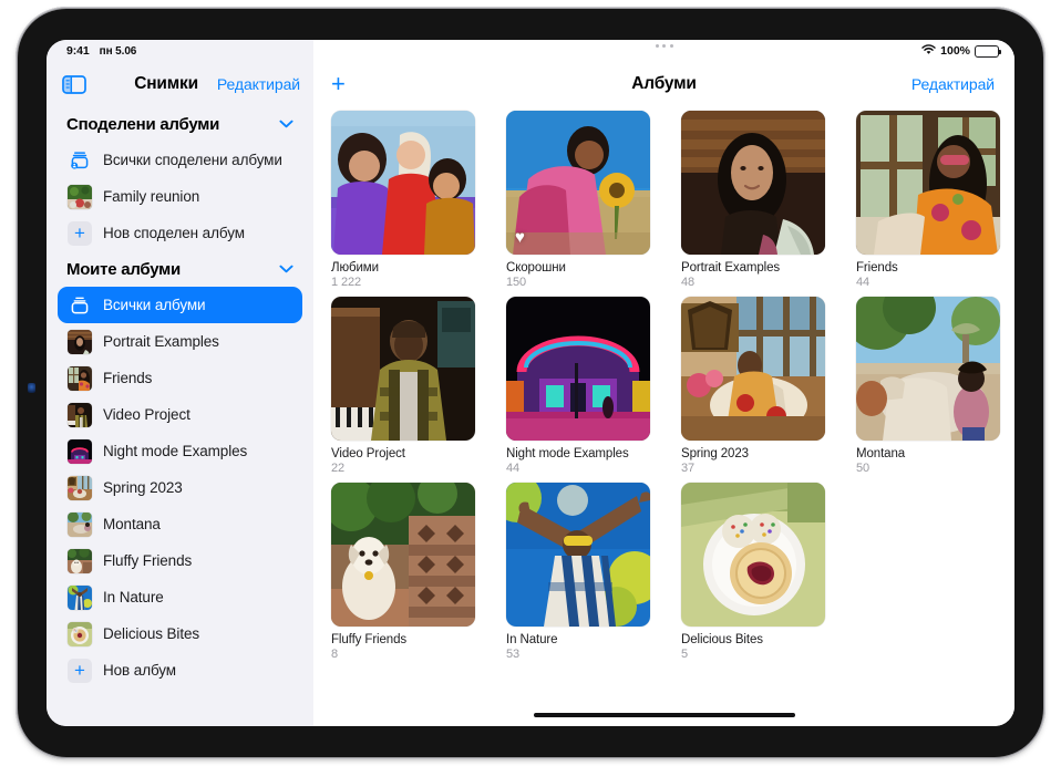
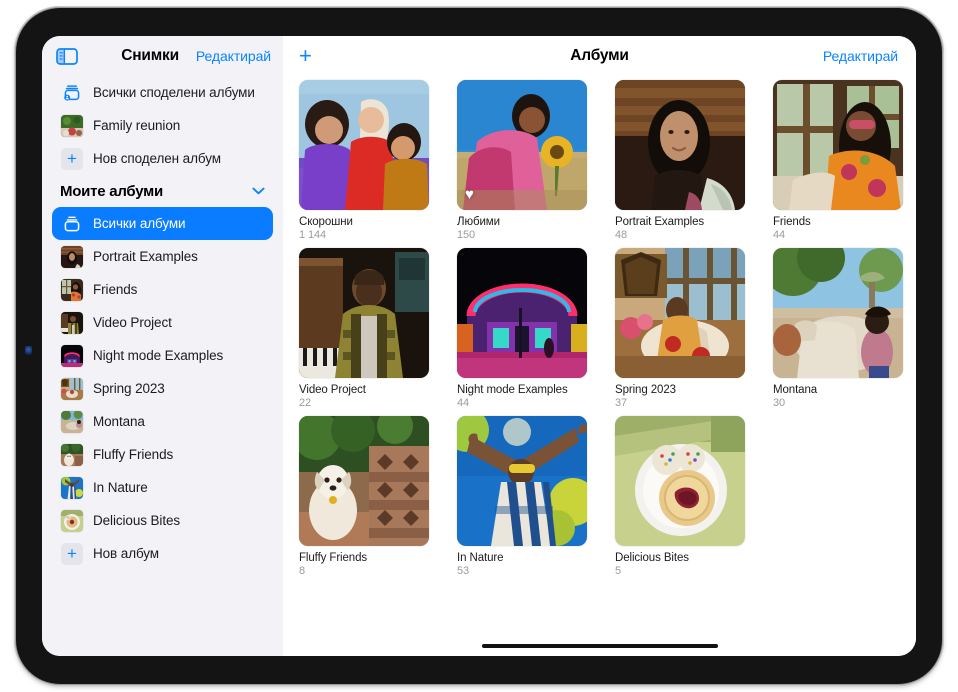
- 9:41
- пн 5.06
- 100%
  Снимки
  Редактирай
- Споделени албуми
  Всички споделени албуми
  Family reunion
  +
  Нов споделен албум
  Моите албуми
  Всички албуми
  Portrait Examples
  Friends
  Video Project
  Night mode Examples
  Spring 2023
  Montana
  Fluffy Friends
  In Nature
  Delicious Bites
  +
  Нов албум
  +
  Албуми
  Редактирай
- Любими
+ Скорошни
- 1 222
+ 1 144
  ♥
- Скорошни
+ Любими
  150
  Portrait Examples
  48
  Friends
  44
  Video Project
  22
  Night mode Examples
  44
  Spring 2023
  37
  Montana
- 50
+ 30
  Fluffy Friends
  8
  In Nature
  53
  Delicious Bites
  5
